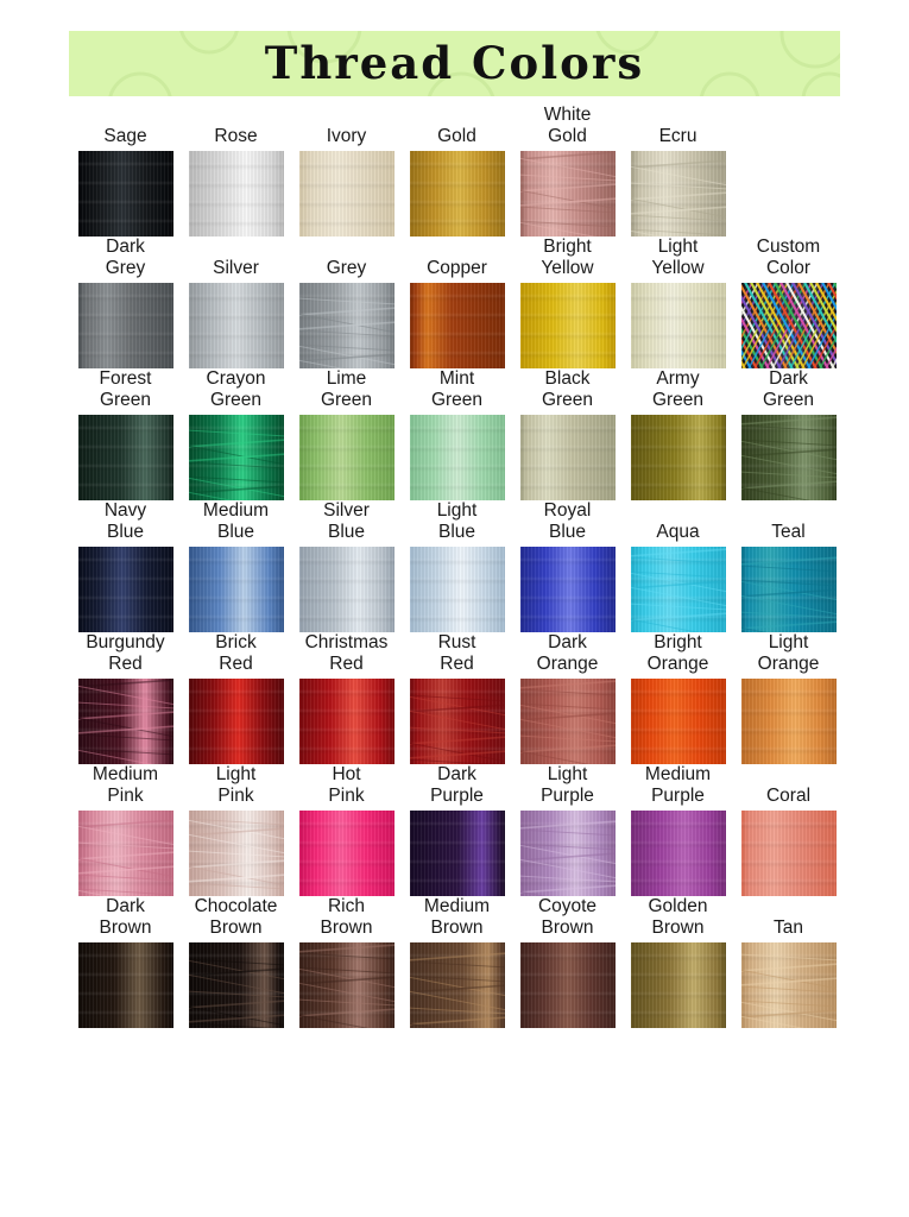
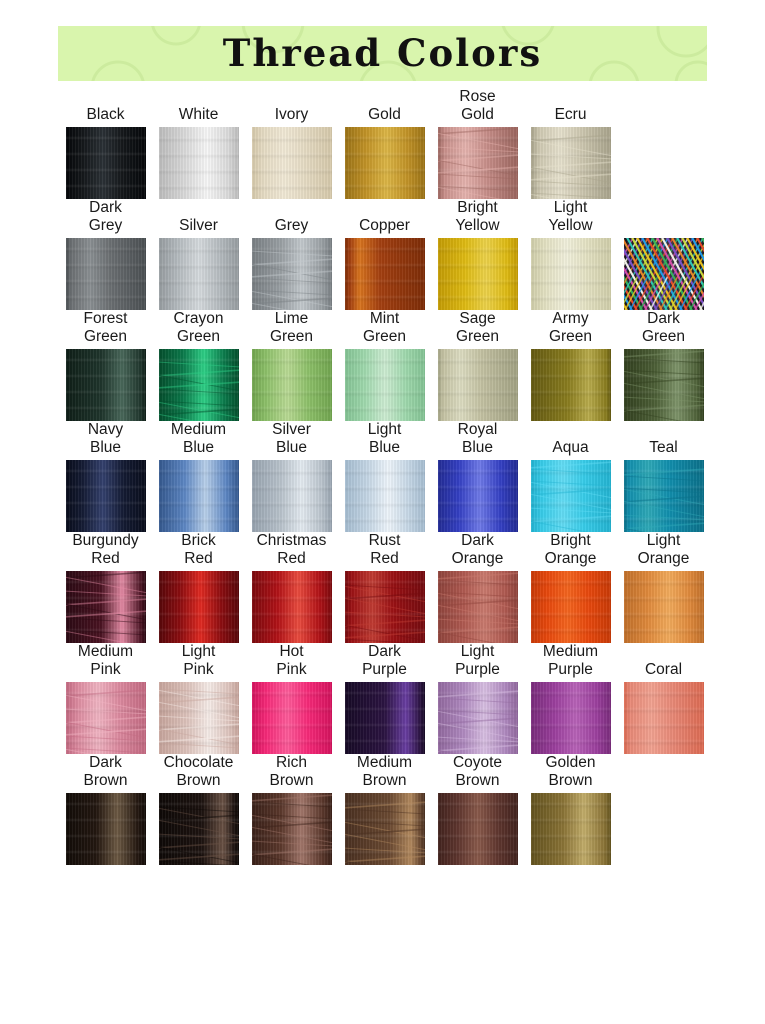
  Thread Colors
- Sage
+ Black
- Rose
+ White
  Ivory
  Gold
- White
+ Rose
  Gold
  Ecru
  Dark
  Grey
  Silver
  Grey
  Copper
  Bright
  Yellow
  Light
  Yellow
- Custom
- Color
  Forest
  Green
  Crayon
  Green
  Lime
  Green
  Mint
  Green
- Black
+ Sage
  Green
  Army
  Green
  Dark
  Green
  Navy
  Blue
  Medium
  Blue
  Silver
  Blue
  Light
  Blue
  Royal
  Blue
  Aqua
  Teal
  Burgundy
  Red
  Brick
  Red
  Christmas
  Red
  Rust
  Red
  Dark
  Orange
  Bright
  Orange
  Light
  Orange
  Medium
  Pink
  Light
  Pink
  Hot
  Pink
  Dark
  Purple
  Light
  Purple
  Medium
  Purple
  Coral
  Dark
  Brown
  Chocolate
  Brown
  Rich
  Brown
  Medium
  Brown
  Coyote
  Brown
  Golden
  Brown
- Tan
